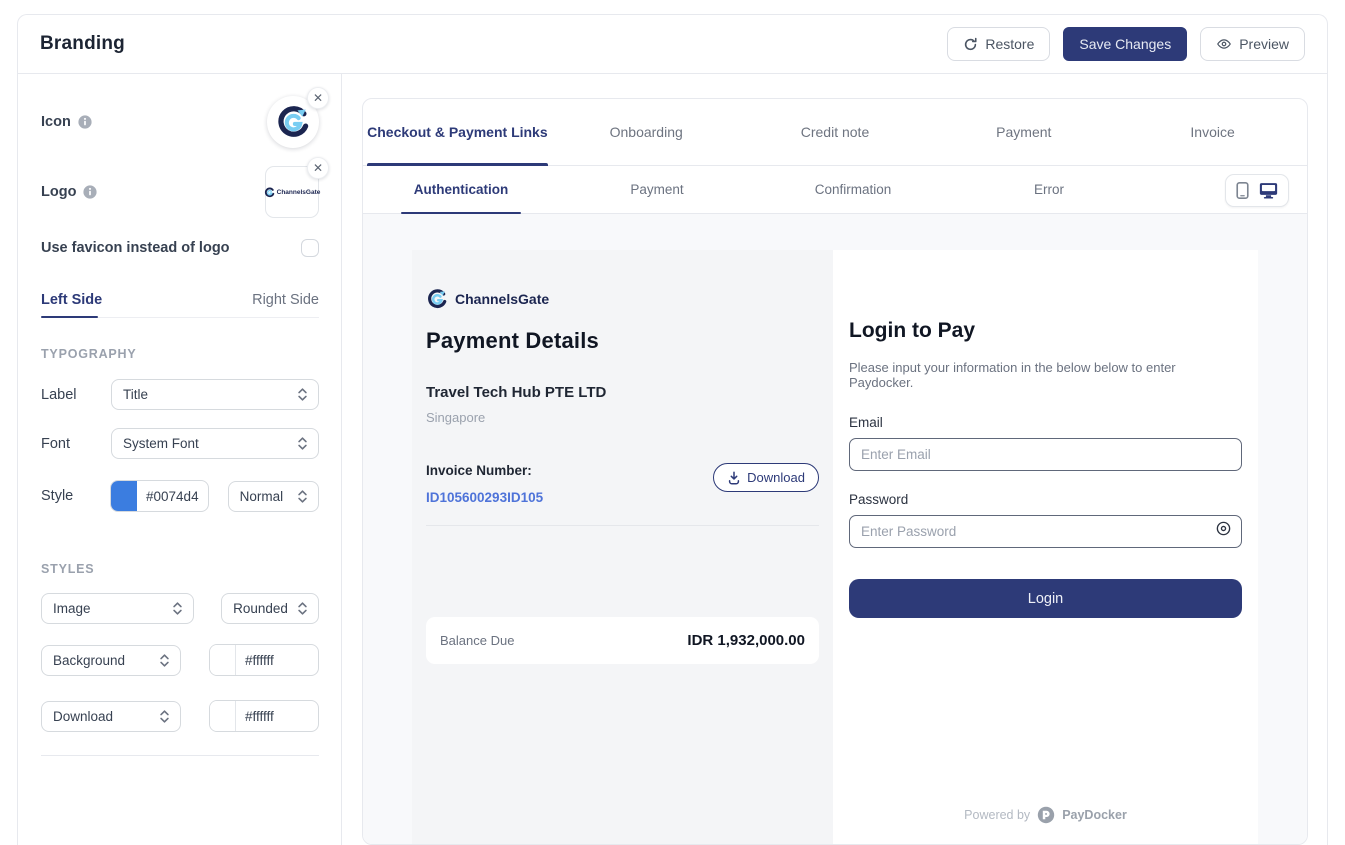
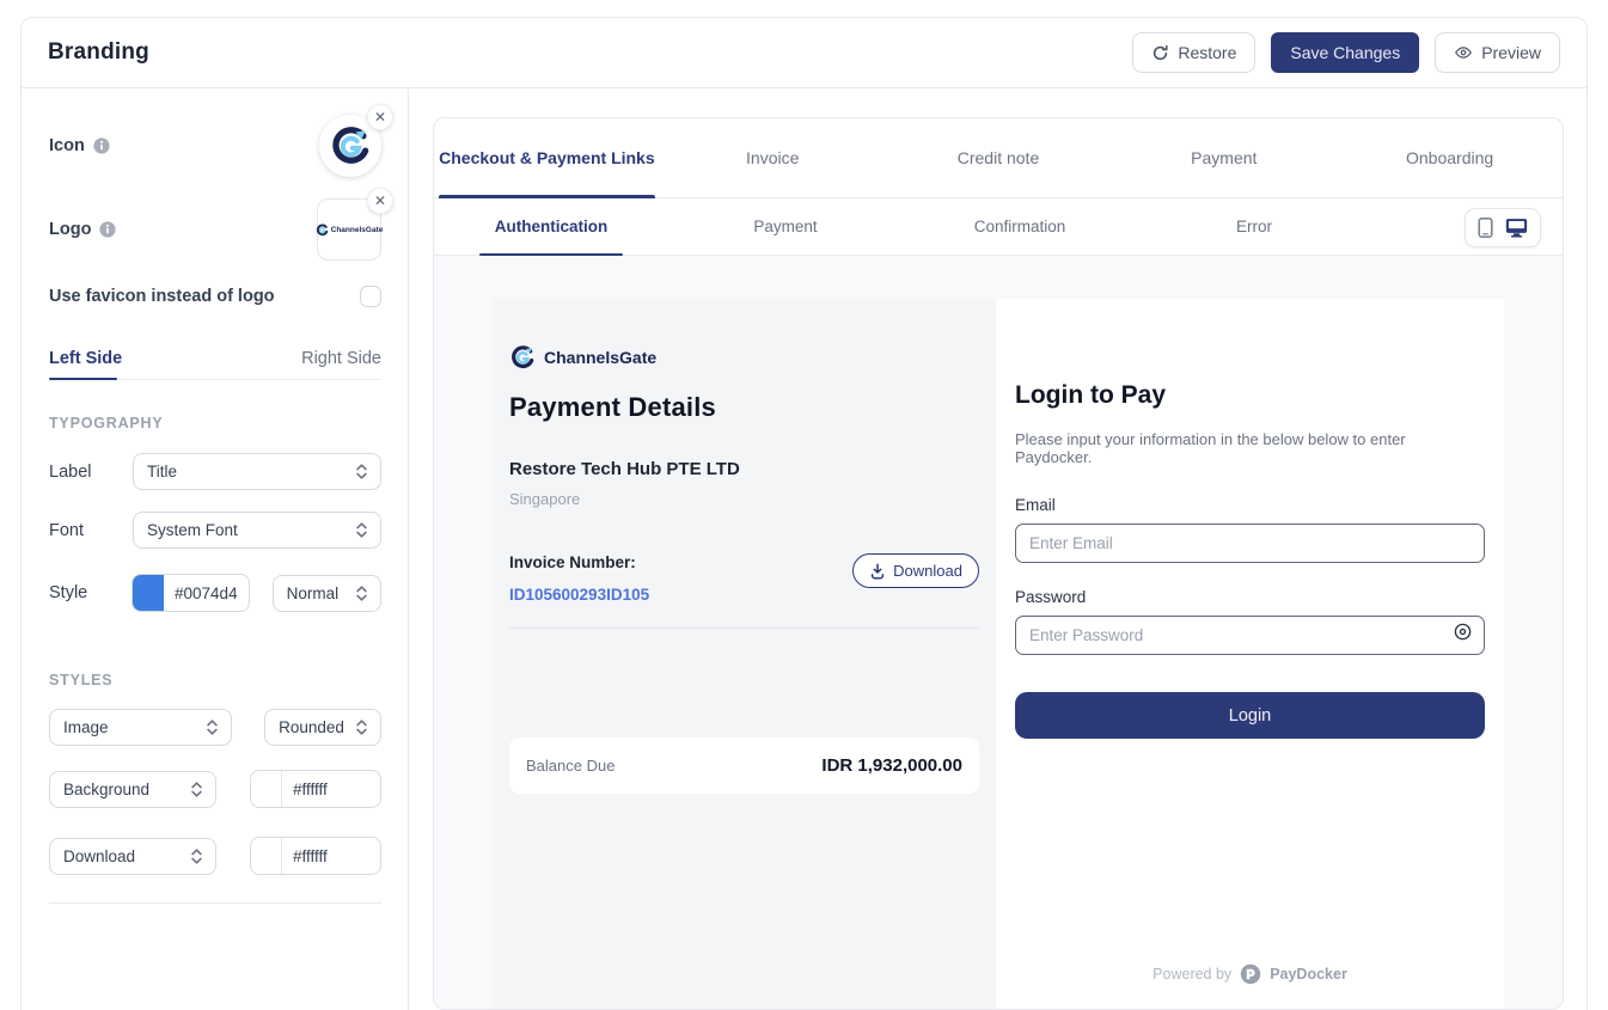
  Branding
  Restore
  Save Changes
  Preview
  Icon
  ✕
  Logo
  ✕
  Use favicon instead of logo
  Left Side
  Right Side
  TYPOGRAPHY
  Label
  Title
  Font
  System Font
  Style
  #0074d4
  Normal
  STYLES
  Image
  Rounded
  Background
  #ffffff
  Download
  #ffffff
  Checkout & Payment Links
- Onboarding
+ Invoice
  Credit note
  Payment
- Invoice
+ Onboarding
  Authentication
  Payment
  Confirmation
  Error
  ChannelsGate
  Payment Details
- Travel Tech Hub PTE LTD
+ Restore Tech Hub PTE LTD
  Singapore
  Invoice Number:
  ID105600293ID105
  Download
  Balance Due
  IDR 1,932,000.00
  Login to Pay
  Please input your information in the below below to enter Paydocker.
  Email
  Enter Email
  Password
  Enter Password
  Login
  Powered by
  PayDocker
